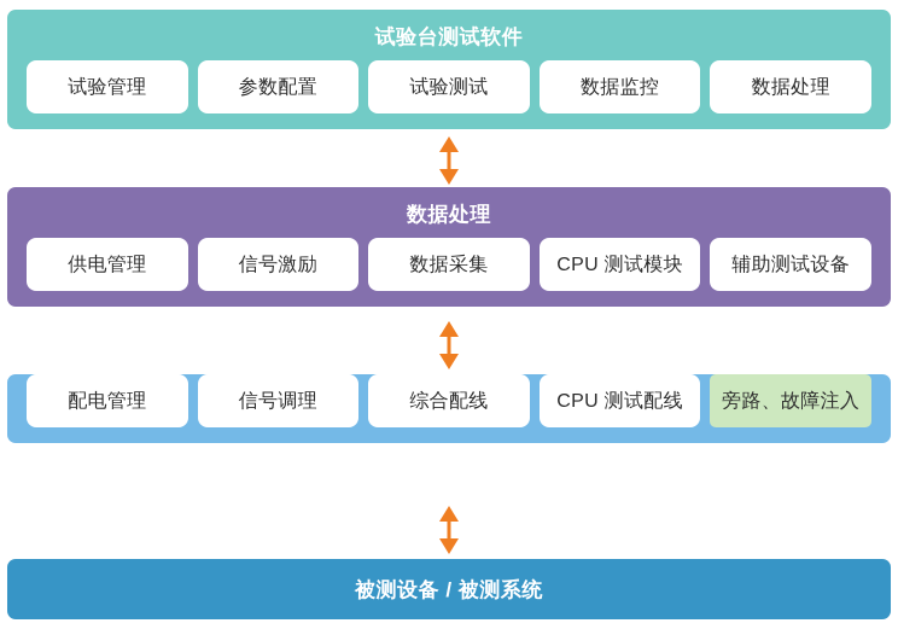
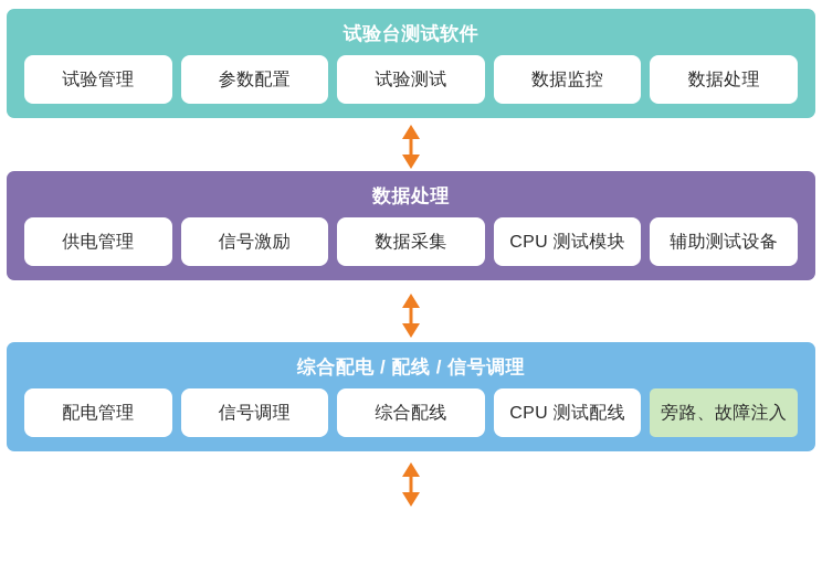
  试验台测试软件
  试验管理
  参数配置
  试验测试
  数据监控
  数据处理
  数据处理
  供电管理
  信号激励
  数据采集
  CPU 测试模块
  辅助测试设备
+ 综合配电 / 配线 / 信号调理
  配电管理
  信号调理
  综合配线
  CPU 测试配线
  旁路、故障注入
- 被测设备 / 被测系统
